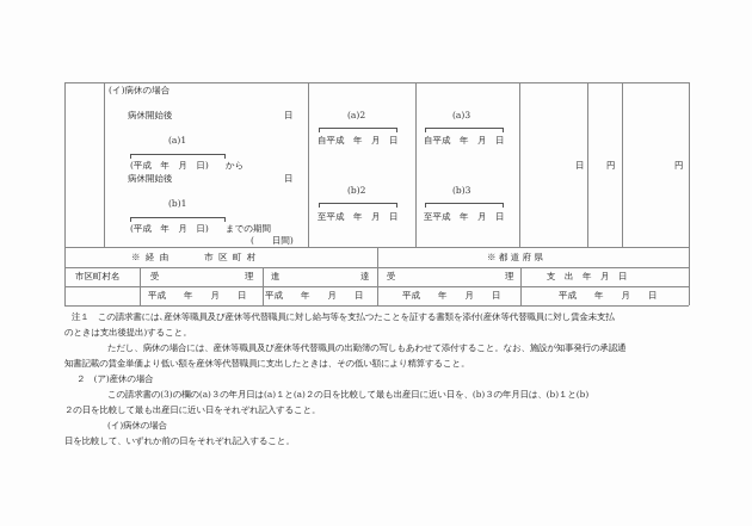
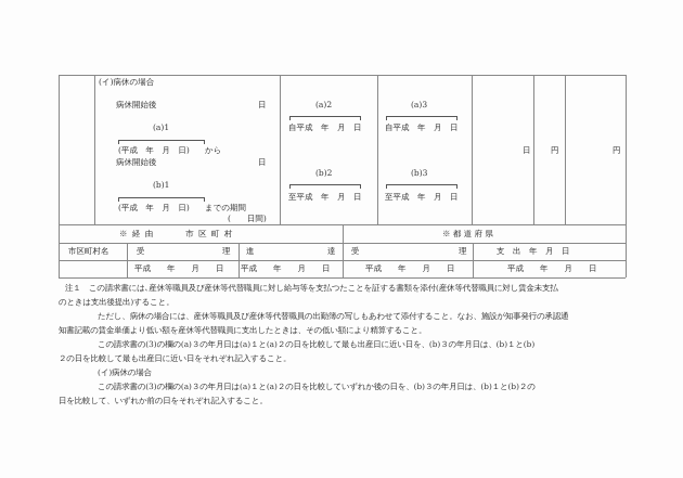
  (イ)病休の場合
  病休開始後
  日
  (a)1
  (平成 年 月 日)
  から
  病休開始後
  日
  (b)1
  (平成 年 月 日)
  までの期間
  ( 日間)
  (a)2
  自平成 年 月 日
  (b)2
  至平成 年 月 日
  (a)3
  自平成 年 月 日
  (b)3
  至平成 年 月 日
  日
  円
  円
  ※ 経 由 市 区 町 村
  ※ 都 道 府 県
  市区町村名
  受
  理
  進
  達
  受
  理
  支 出 年 月 日
  平成 年 月 日
  平成 年 月 日
  平成 年 月 日
  平成 年 月 日
  注１ この請求書には､産休等職員及び産休等代替職員に対し給与等を支払つたことを証する書類を添付(産休等代替職員に対し賃金未支払
  のときは支出後提出)すること。
  ただし、病休の場合には、産休等職員及び産休等代替職員の出勤簿の写しもあわせて添付すること。なお、施設が知事発行の承認通
  知書記載の賃金単価より低い額を産休等代替職員に支出したときは、その低い額により精算すること。
- ２ (ア)産休の場合
  この請求書の(3)の欄の(a)３の年月日は(a)１と(a)２の日を比較して最も出産日に近い日を、(b)３の年月日は、(b)１と(b)
  ２の日を比較して最も出産日に近い日をそれぞれ記入すること。
  (イ)病休の場合
+ この請求書の(3)の欄の(a)３の年月日は(a)１と(a)２の日を比較していずれか後の日を、(b)３の年月日は、(b)１と(b)２の
  日を比較して、いずれか前の日をそれぞれ記入すること。
